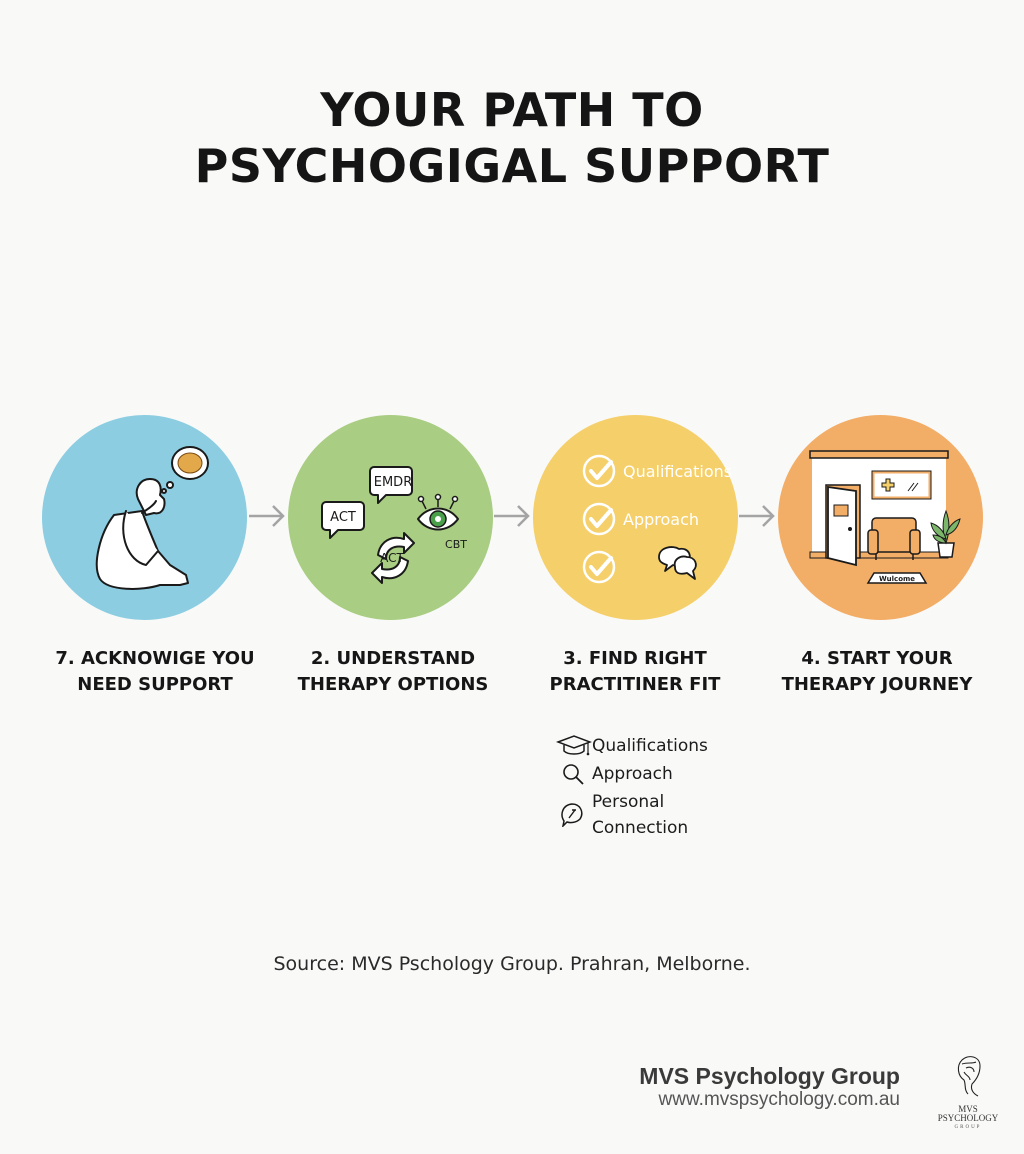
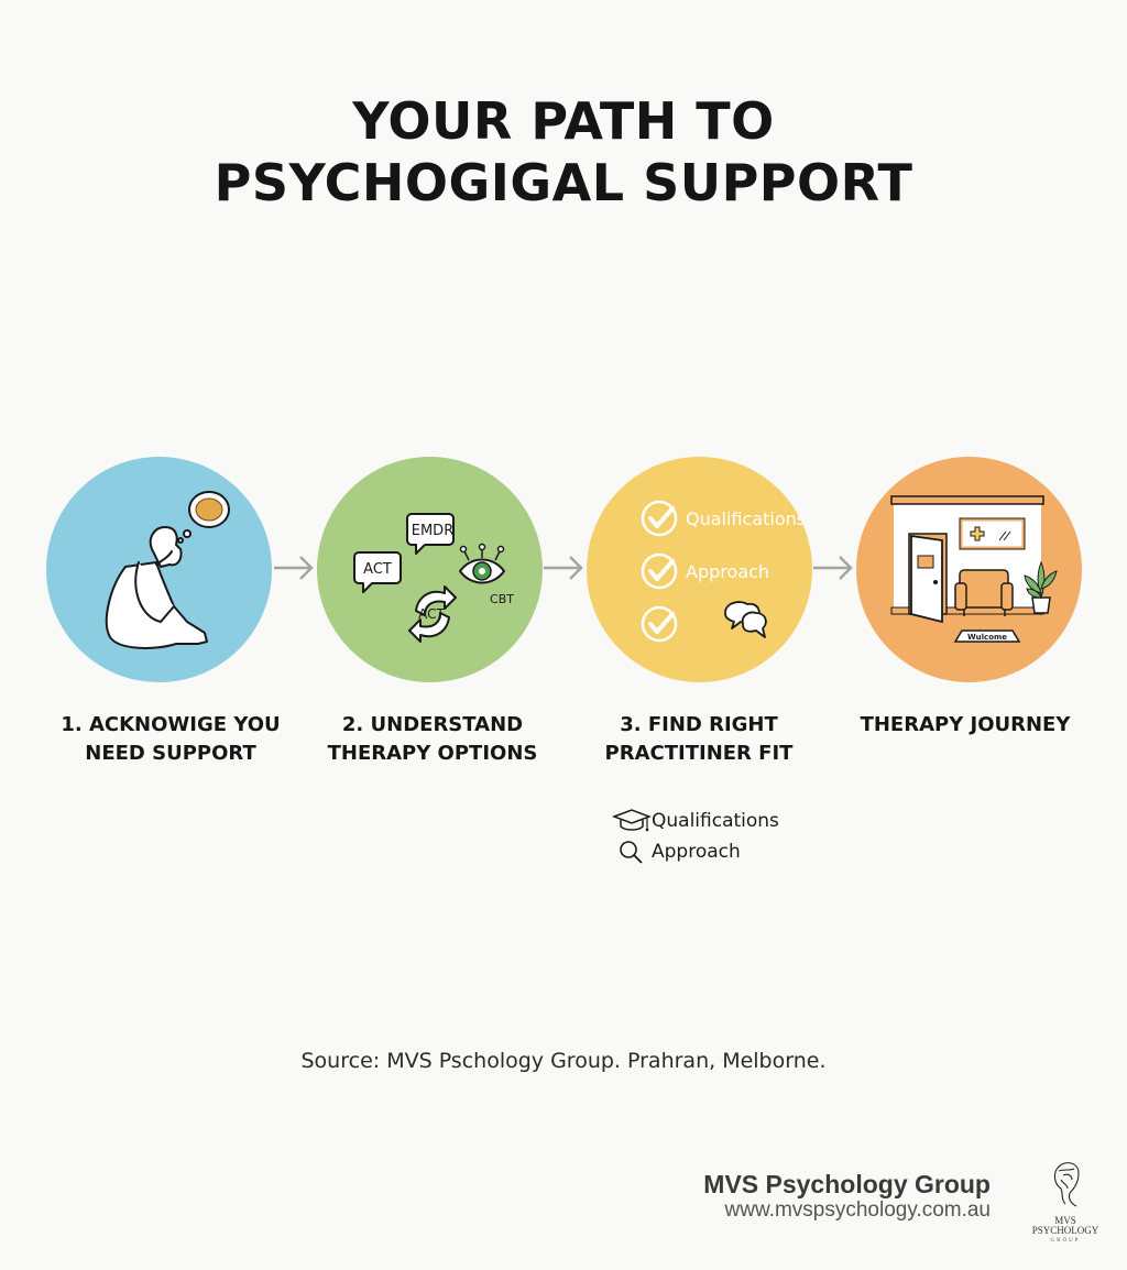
  YOUR PATH TO
  PSYCHOGIGAL SUPPORT
  EMDR
  ACT
  ACT
  CBT
  Qualifications
  Approach
  Wulcome
- 7. ACKNOWIGE YOU
+ 1. ACKNOWIGE YOU
  NEED SUPPORT
  2. UNDERSTAND
  THERAPY OPTIONS
  3. FIND RIGHT
  PRACTITINER FIT
- 4. START YOUR
  THERAPY JOURNEY
  Qualifications
  Approach
- Personal
- Connection
  Source: MVS Pschology Group. Prahran, Melborne.
  MVS Psychology Group
  www.mvspsychology.com.au
  MVS
  PSYCHOLOGY
